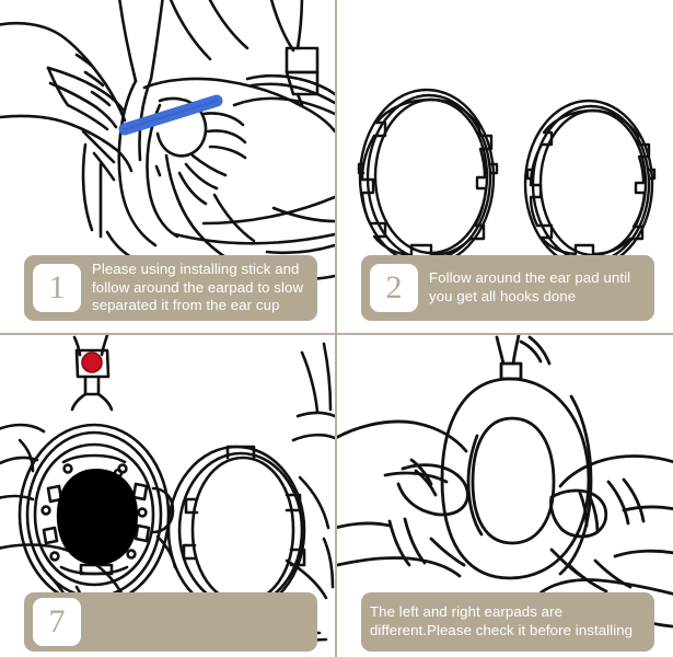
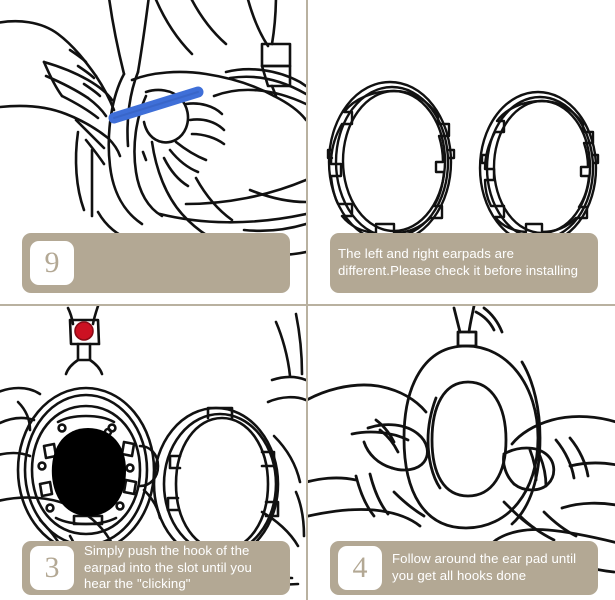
- 1
+ 9
- Please using installing stick and follow around the earpad to slow separated it from the ear cup
- 2
- Follow around the ear pad until you get all hooks done
+ The left and right earpads are different.Please check it before installing
- 7
+ 3
+ Simply push the hook of the earpad into the slot until you hear the "clicking"
+ 4
- The left and right earpads are different.Please check it before installing
+ Follow around the ear pad until you get all hooks done
